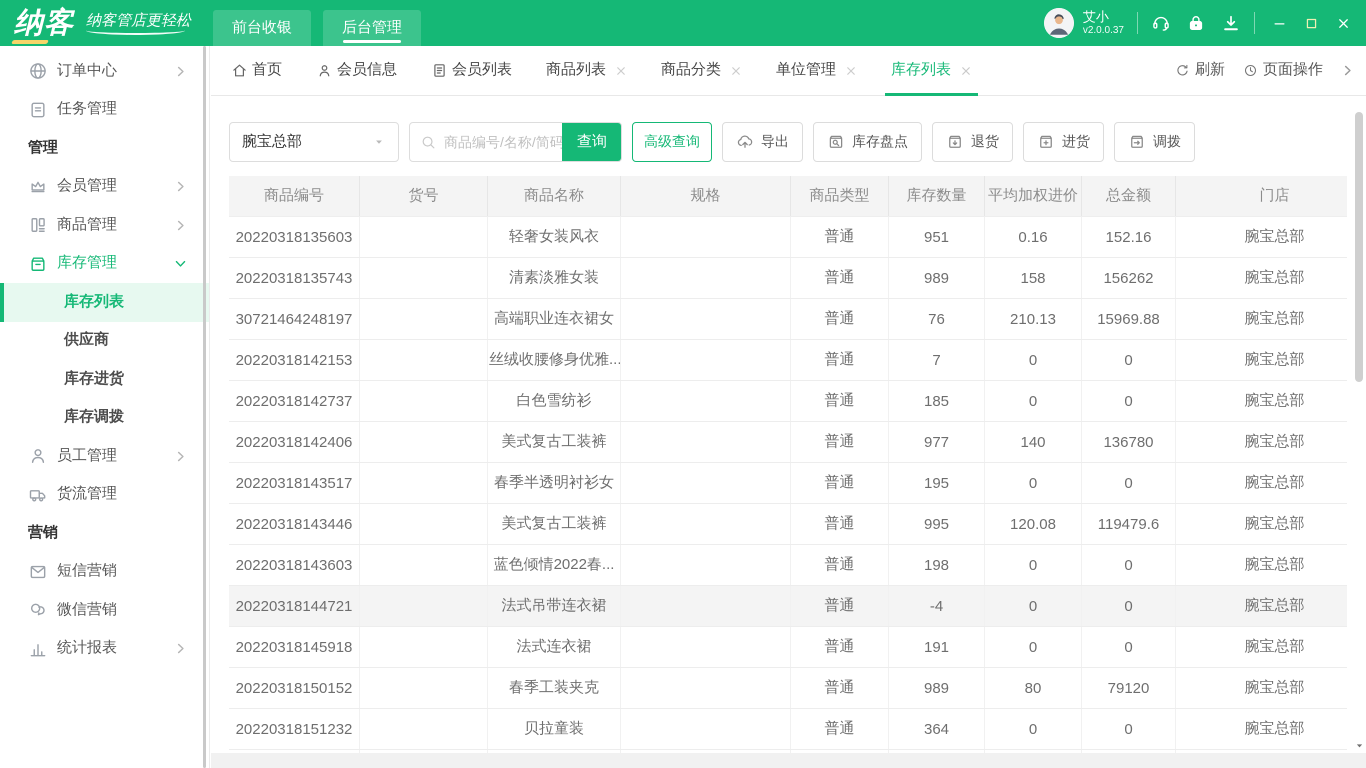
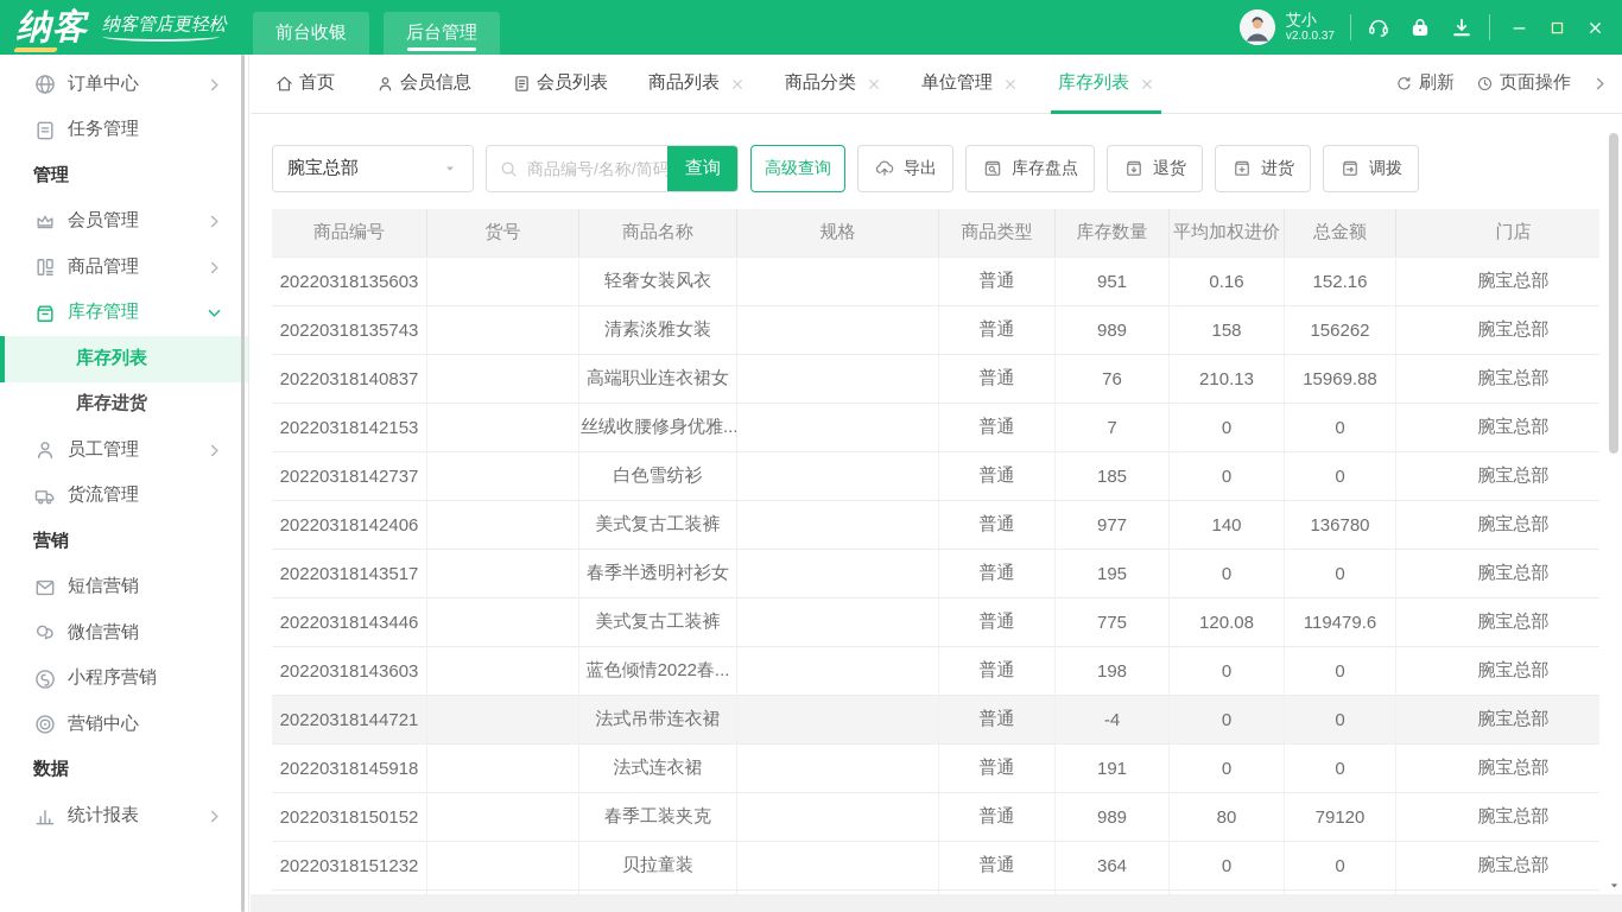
  纳客
  纳客管店更轻松
  前台收银
  后台管理
  艾小
  v2.0.0.37
  订单中心
  任务管理
  管理
  会员管理
  商品管理
  库存管理
  库存列表
- 供应商
  库存进货
- 库存调拨
  员工管理
  货流管理
  营销
  短信营销
  微信营销
+ 小程序营销
+ 营销中心
+ 数据
  统计报表
  首页
  会员信息
  会员列表
  商品列表
  商品分类
  单位管理
  库存列表
  刷新
  页面操作
  腕宝总部
  商品编号/名称/简码
  查询
  高级查询
  导出
  库存盘点
  退货
  进货
  调拨
  商品编号	货号	商品名称	规格	商品类型	库存数量	平均加权进价	总金额	门店
  20220318135603		轻奢女装风衣		普通	951	0.16	152.16	腕宝总部
  20220318135743		清素淡雅女装		普通	989	158	156262	腕宝总部
- 30721464248197		高端职业连衣裙女		普通	76	210.13	15969.88	腕宝总部
+ 20220318140837		高端职业连衣裙女		普通	76	210.13	15969.88	腕宝总部
  20220318142153		丝绒收腰修身优雅...		普通	7	0	0	腕宝总部
  20220318142737		白色雪纺衫		普通	185	0	0	腕宝总部
  20220318142406		美式复古工装裤		普通	977	140	136780	腕宝总部
  20220318143517		春季半透明衬衫女		普通	195	0	0	腕宝总部
- 20220318143446		美式复古工装裤		普通	995	120.08	119479.6	腕宝总部
+ 20220318143446		美式复古工装裤		普通	775	120.08	119479.6	腕宝总部
  20220318143603		蓝色倾情2022春...		普通	198	0	0	腕宝总部
  20220318144721		法式吊带连衣裙		普通	-4	0	0	腕宝总部
  20220318145918		法式连衣裙		普通	191	0	0	腕宝总部
  20220318150152		春季工装夹克		普通	989	80	79120	腕宝总部
  20220318151232		贝拉童装		普通	364	0	0	腕宝总部
